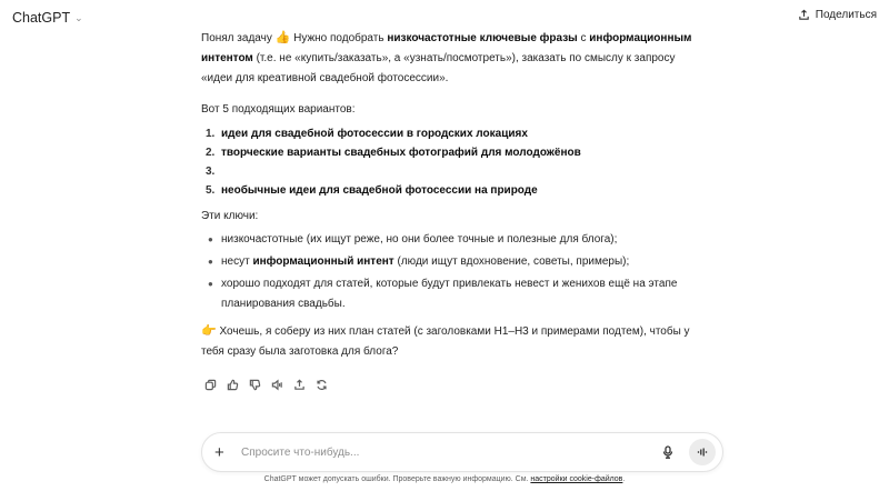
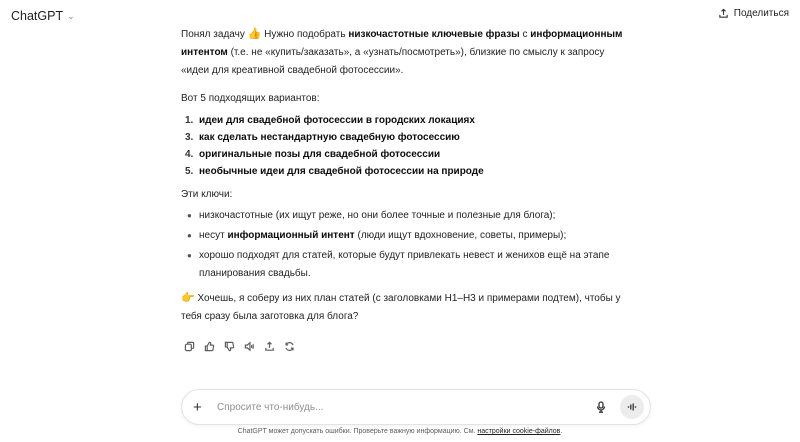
  ChatGPT
  ⌄
  Поделиться
- Понял задачу 👍 Нужно подобрать низкочастотные ключевые фразы с информационным интентом (т.е. не «купить/заказать», а «узнать/посмотреть»), заказать по смыслу к запросу «идеи для креативной свадебной фотосессии».
+ Понял задачу 👍 Нужно подобрать низкочастотные ключевые фразы с информационным интентом (т.е. не «купить/заказать», а «узнать/посмотреть»), близкие по смыслу к запросу «идеи для креативной свадебной фотосессии».
  Вот 5 подходящих вариантов:
  1.
  идеи для свадебной фотосессии в городских локациях
- 2.
- творческие варианты свадебных фотографий для молодожёнов
  3.
+ как сделать нестандартную свадебную фотосессию
+ 4.
+ оригинальные позы для свадебной фотосессии
  5.
  необычные идеи для свадебной фотосессии на природе
  Эти ключи:
  ●
  низкочастотные (их ищут реже, но они более точные и полезные для блога);
  ●
  несут информационный интент (люди ищут вдохновение, советы, примеры);
  ●
  хорошо подходят для статей, которые будут привлекать невест и женихов ещё на этапе планирования свадьбы.
  👉 Хочешь, я соберу из них план статей (с заголовками H1–H3 и примерами подтем), чтобы у тебя сразу была заготовка для блога?
  +
  Спросите что-нибудь...
